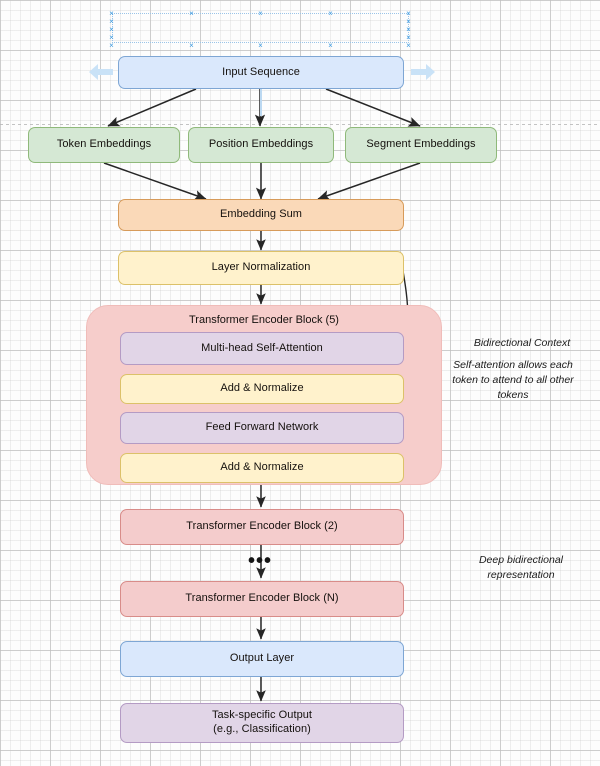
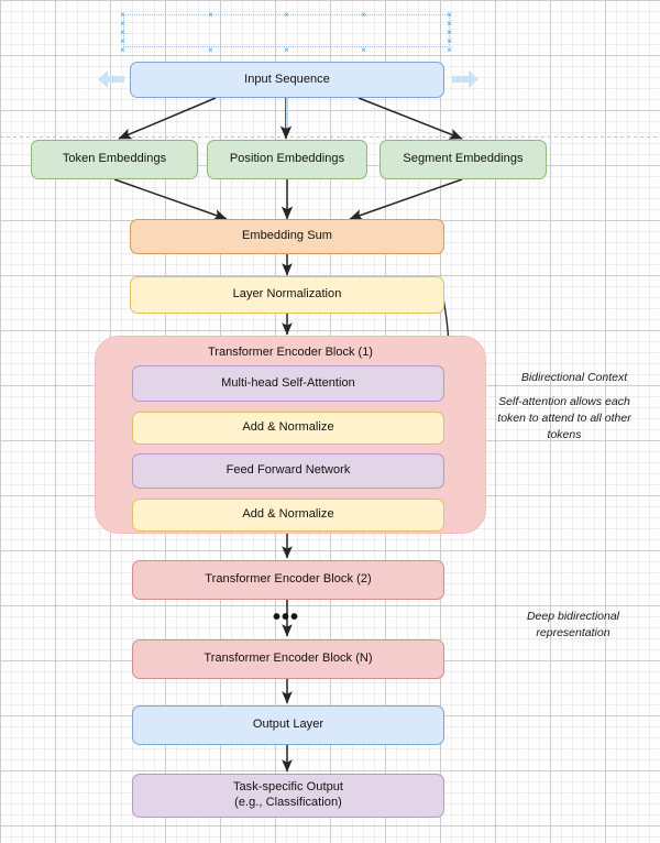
  Input Sequence
  Token Embeddings
  Position Embeddings
  Segment Embeddings
  Embedding Sum
  Layer Normalization
- Transformer Encoder Block (5)
+ Transformer Encoder Block (1)
  Multi-head Self-Attention
  Add & Normalize
  Feed Forward Network
  Add & Normalize
  Transformer Encoder Block (2)
  •••
  Transformer Encoder Block (N)
  Output Layer
  Task-specific Output
  (e.g., Classification)
  Bidirectional Context
  Self-attention allows each
  token to attend to all other
  tokens
  Deep bidirectional
  representation
